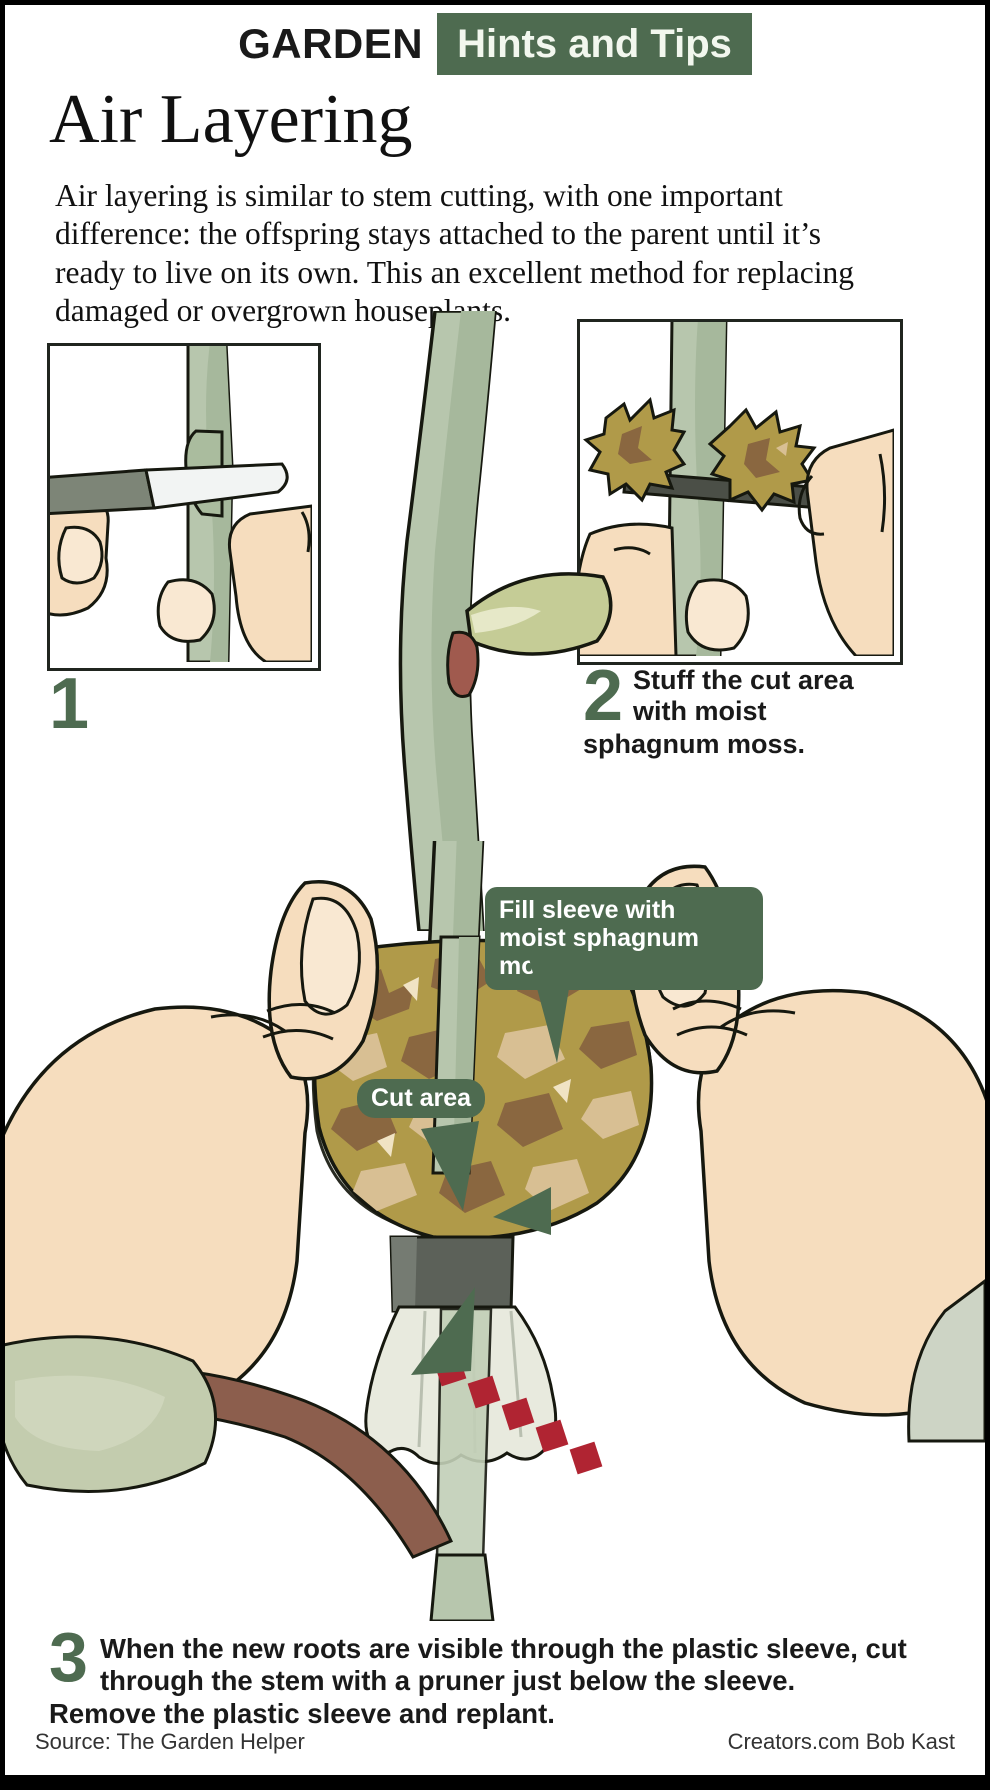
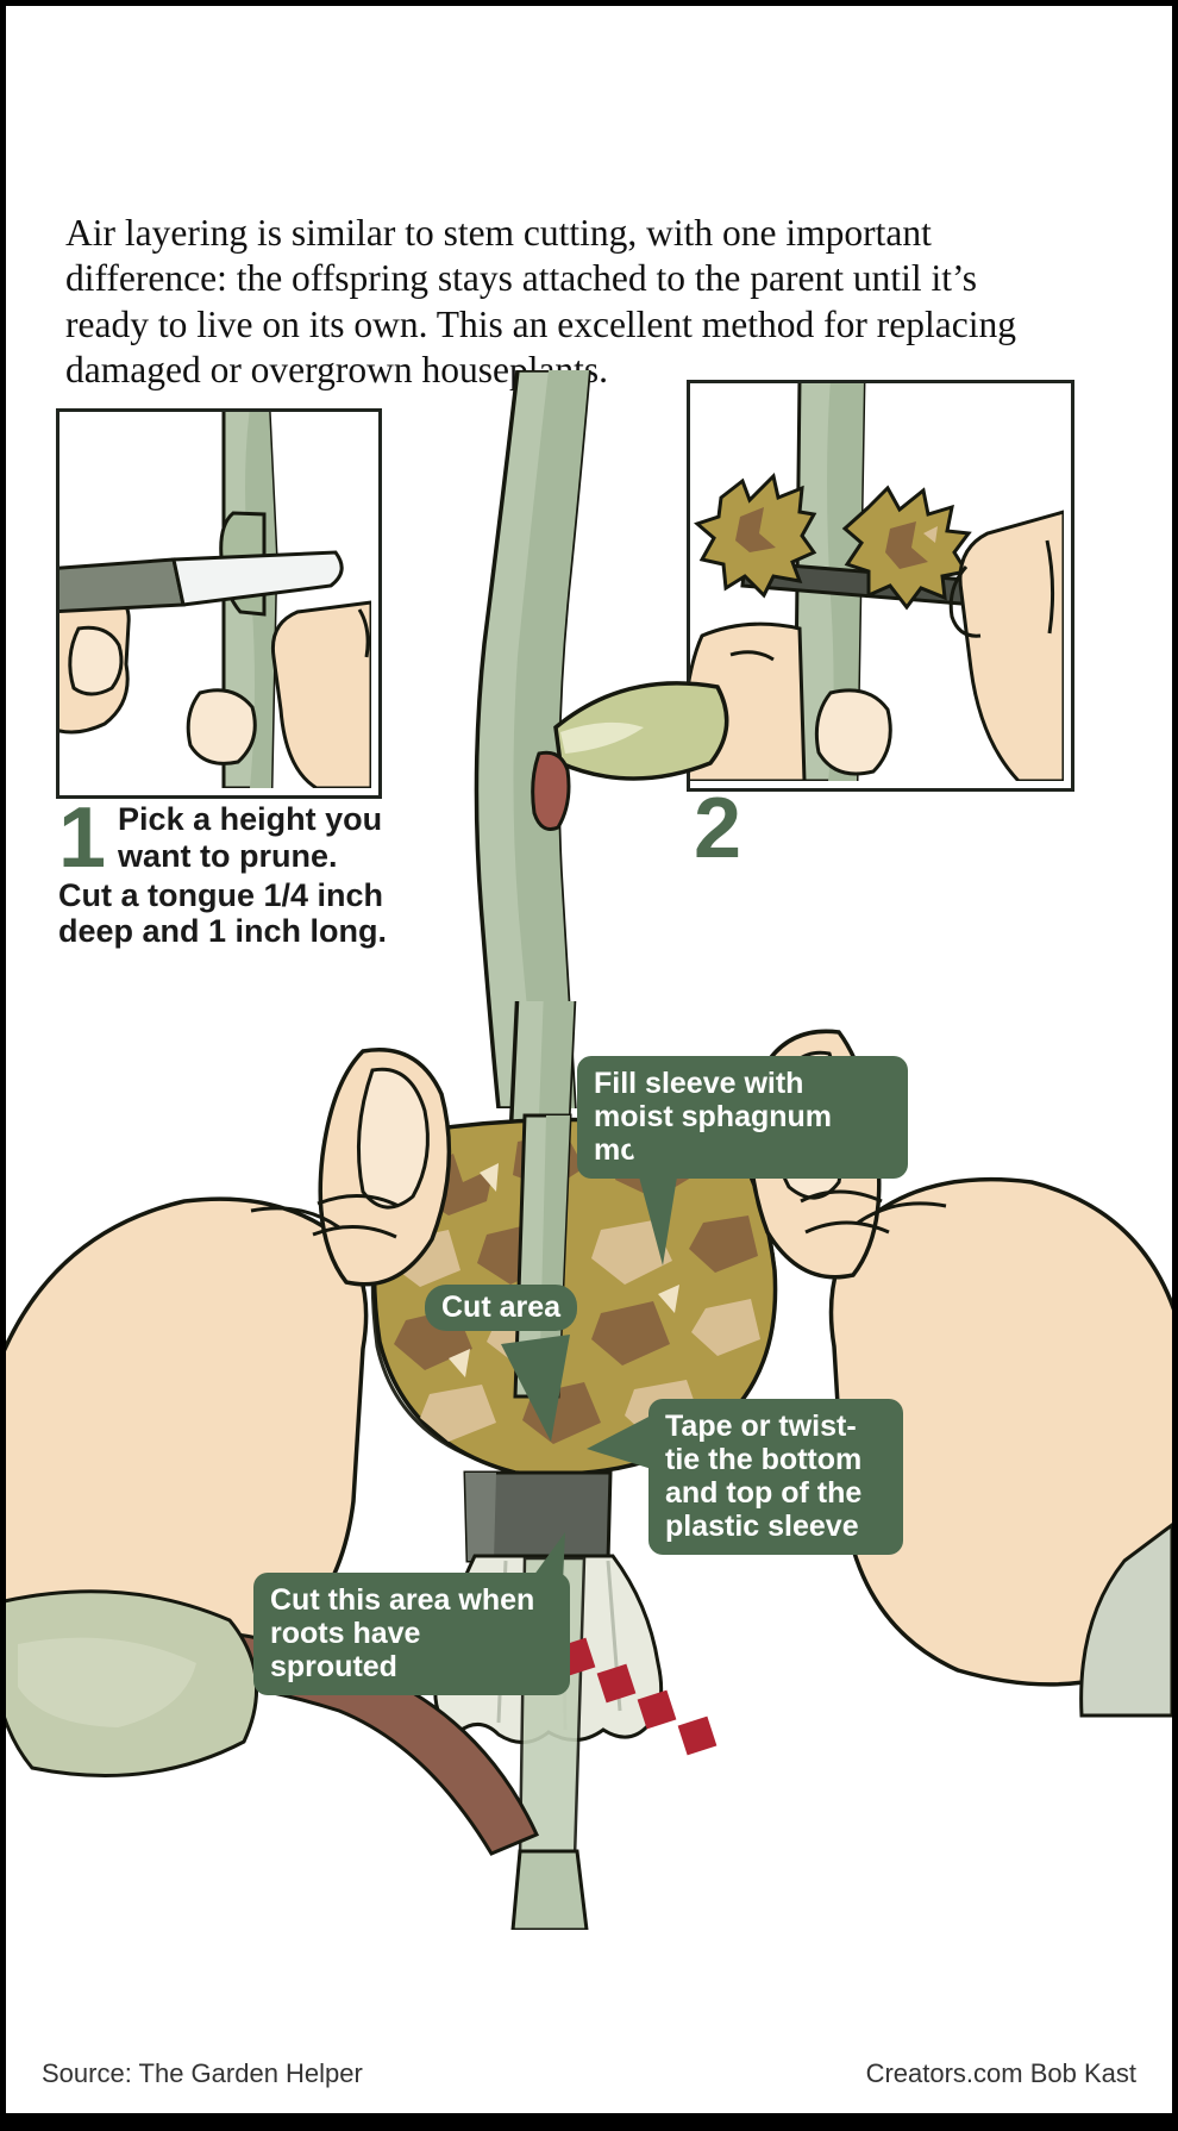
- GARDEN
- Hints and Tips
- Air Layering
  Air layering is similar to stem cutting, with one important difference: the offspring stays attached to the parent until it’s ready to live on its own. This an excellent method for replacing damaged or overgrown houses.
  1
+ Pick a height you want to prune.
+ Cut a tongue 1/4 inch deep and 1 inch long.
  2
- Stuff the cut area with moist
- sphagnum moss.
- 3
- When the new roots are visible through the plastic sleeve, cut through the stem with a pruner just below the sleeve.
- Remove the plastic sleeve and replant.
  Fill sleeve with moist sphagnum mo
  Cut area
+ Tape or twist-tie the bottom and top of the plastic sleeve
+ Cut this area when roots have sprouted
  Source: The Garden Helper
  Creators.com Bob Kast
